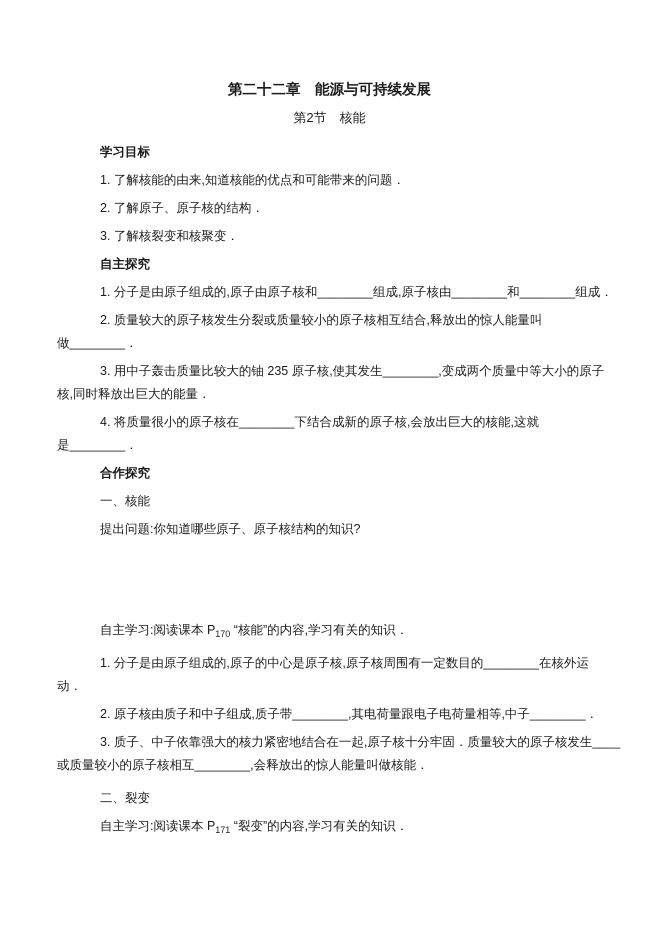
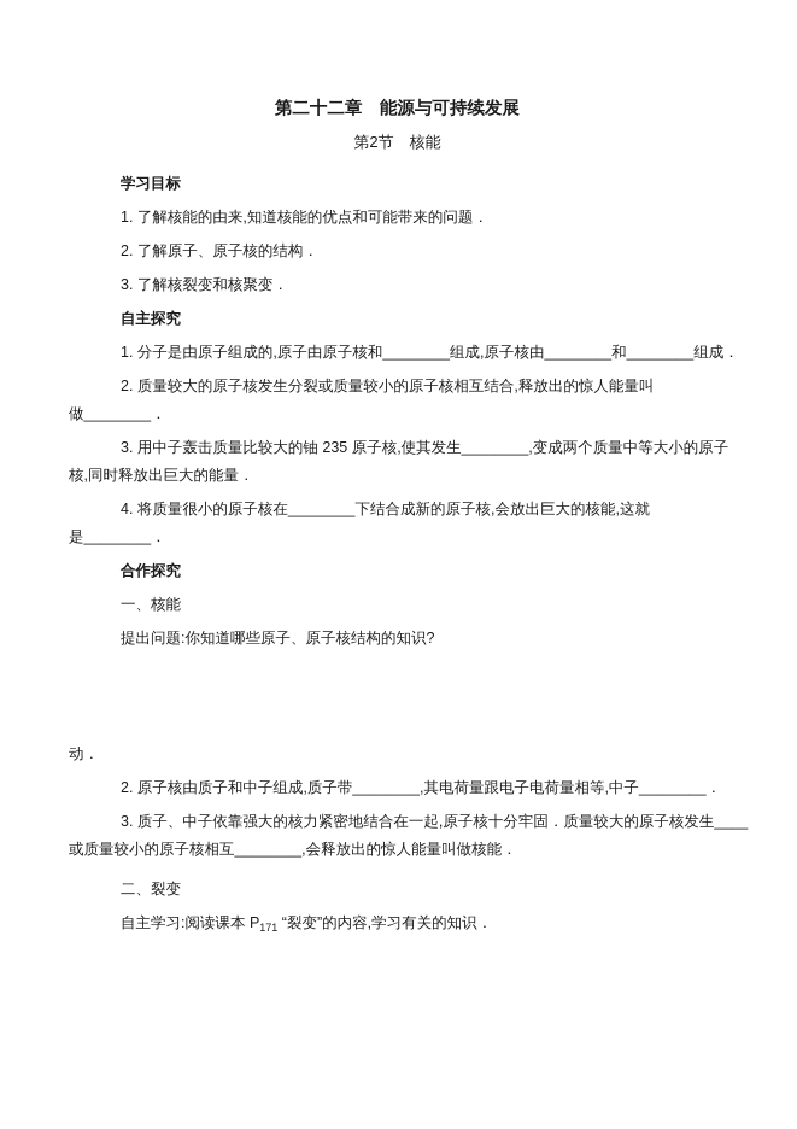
  第二十二章 能源与可持续发展
  第2节 核能
  学习目标
  1. 了解核能的由来,知道核能的优点和可能带来的问题．
  2. 了解原子、原子核的结构．
  3. 了解核裂变和核聚变．
  自主探究
  1. 分子是由原子组成的,原子由原子核和________组成,原子核由________和________组成．
  2. 质量较大的原子核发生分裂或质量较小的原子核相互结合,释放出的惊人能量叫
  做________．
  3. 用中子轰击质量比较大的铀 235 原子核,使其发生________,变成两个质量中等大小的原子
  核,同时释放出巨大的能量．
  4. 将质量很小的原子核在________下结合成新的原子核,会放出巨大的核能,这就
  是________．
  合作探究
  一、核能
  提出问题:你知道哪些原子、原子核结构的知识?
- 自主学习:阅读课本 P170 “核能”的内容,学习有关的知识．
- 1. 分子是由原子组成的,原子的中心是原子核,原子核周围有一定数目的________在核外运
  动．
  2. 原子核由质子和中子组成,质子带________,其电荷量跟电子电荷量相等,中子________．
  3. 质子、中子依靠强大的核力紧密地结合在一起,原子核十分牢固．质量较大的原子核发生____
  或质量较小的原子核相互________,会释放出的惊人能量叫做核能．
  二、裂变
  自主学习:阅读课本 P171 “裂变”的内容,学习有关的知识．
